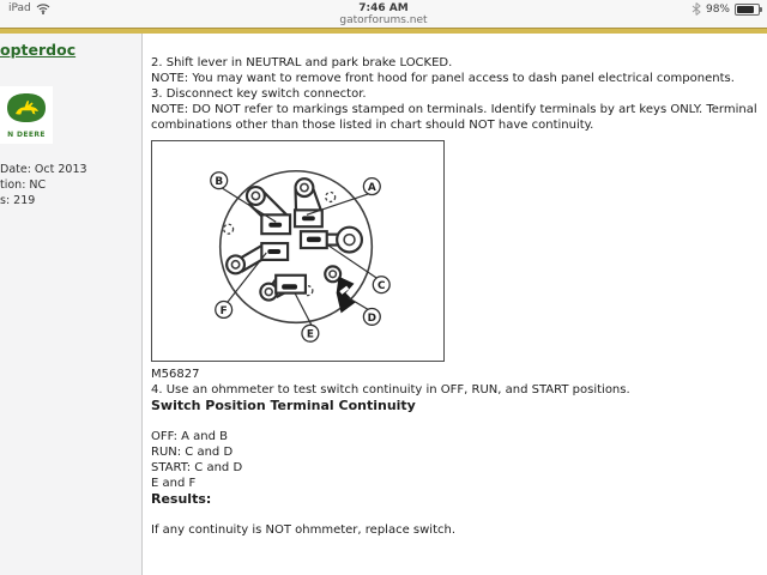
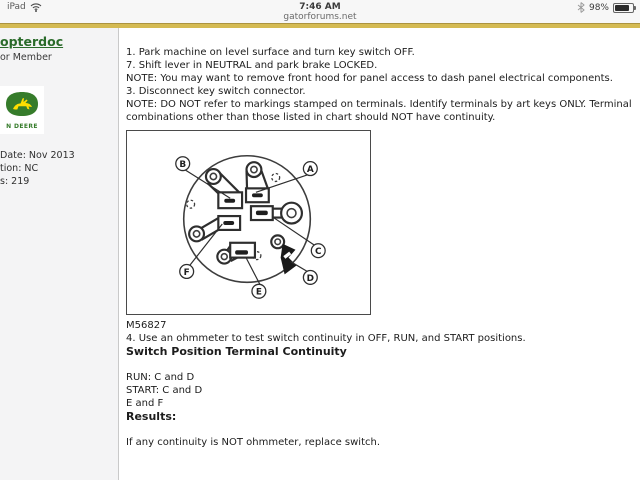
  iPad
  7:46 AM
  98%
  gatorforums.net
  opterdoc
+ or Member
- Date: Oct 2013
+ Date: Nov 2013
  tion: NC
  s: 219
+ 1. Park machine on level surface and turn key switch OFF.
- 2. Shift lever in NEUTRAL and park brake LOCKED.
+ 7. Shift lever in NEUTRAL and park brake LOCKED.
  NOTE: You may want to remove front hood for panel access to dash panel electrical components.
  3. Disconnect key switch connector.
  NOTE: DO NOT refer to markings stamped on terminals. Identify terminals by art keys ONLY. Terminal
  combinations other than those listed in chart should NOT have continuity.
  B
  A
  C
  D
  E
  F
  M56827
  4. Use an ohmmeter to test switch continuity in OFF, RUN, and START positions.
  Switch Position Terminal Continuity
- OFF: A and B
  RUN: C and D
  START: C and D
  E and F
  Results:
  If any continuity is NOT ohmmeter, replace switch.
